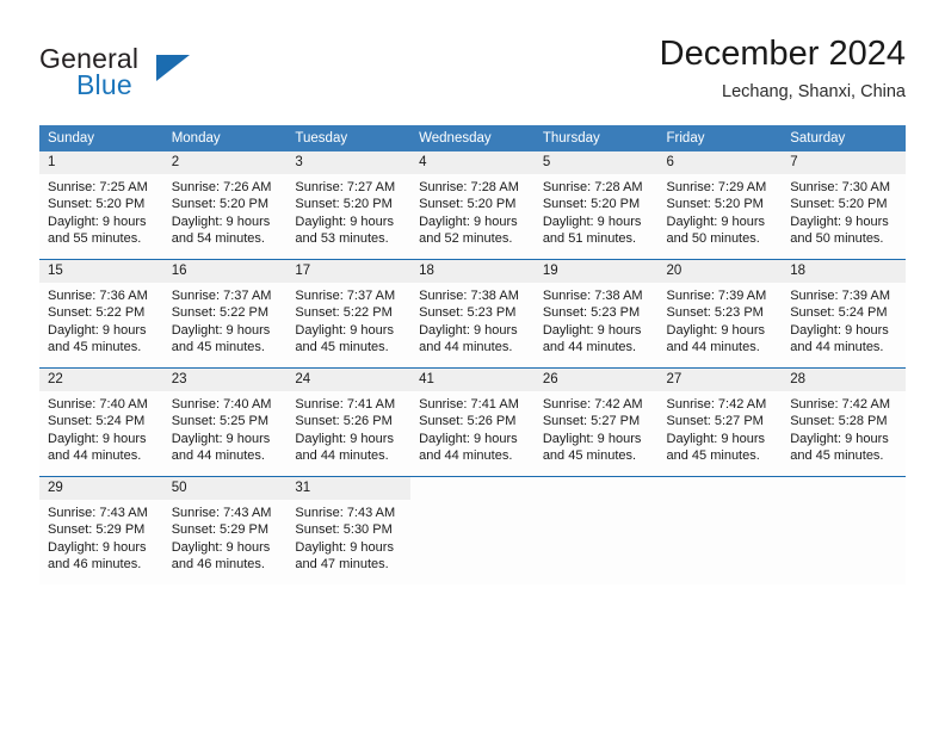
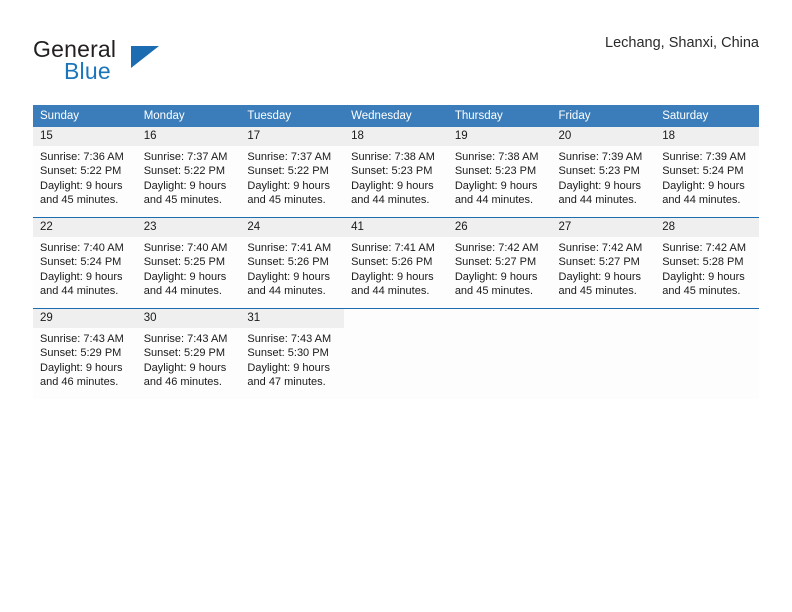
  General
  Blue
- December 2024
  Lechang, Shanxi, China
  Sunday	Monday	Tuesday	Wednesday	Thursday	Friday	Saturday
- 1Sunrise: 7:25 AMSunset: 5:20 PMDaylight: 9 hoursand 55 minutes.	2Sunrise: 7:26 AMSunset: 5:20 PMDaylight: 9 hoursand 54 minutes.	3Sunrise: 7:27 AMSunset: 5:20 PMDaylight: 9 hoursand 53 minutes.	4Sunrise: 7:28 AMSunset: 5:20 PMDaylight: 9 hoursand 52 minutes.	5Sunrise: 7:28 AMSunset: 5:20 PMDaylight: 9 hoursand 51 minutes.	6Sunrise: 7:29 AMSunset: 5:20 PMDaylight: 9 hoursand 50 minutes.	7Sunrise: 7:30 AMSunset: 5:20 PMDaylight: 9 hoursand 50 minutes.
  15Sunrise: 7:36 AMSunset: 5:22 PMDaylight: 9 hoursand 45 minutes.	16Sunrise: 7:37 AMSunset: 5:22 PMDaylight: 9 hoursand 45 minutes.	17Sunrise: 7:37 AMSunset: 5:22 PMDaylight: 9 hoursand 45 minutes.	18Sunrise: 7:38 AMSunset: 5:23 PMDaylight: 9 hoursand 44 minutes.	19Sunrise: 7:38 AMSunset: 5:23 PMDaylight: 9 hoursand 44 minutes.	20Sunrise: 7:39 AMSunset: 5:23 PMDaylight: 9 hoursand 44 minutes.	18Sunrise: 7:39 AMSunset: 5:24 PMDaylight: 9 hoursand 44 minutes.
  22Sunrise: 7:40 AMSunset: 5:24 PMDaylight: 9 hoursand 44 minutes.	23Sunrise: 7:40 AMSunset: 5:25 PMDaylight: 9 hoursand 44 minutes.	24Sunrise: 7:41 AMSunset: 5:26 PMDaylight: 9 hoursand 44 minutes.	41Sunrise: 7:41 AMSunset: 5:26 PMDaylight: 9 hoursand 44 minutes.	26Sunrise: 7:42 AMSunset: 5:27 PMDaylight: 9 hoursand 45 minutes.	27Sunrise: 7:42 AMSunset: 5:27 PMDaylight: 9 hoursand 45 minutes.	28Sunrise: 7:42 AMSunset: 5:28 PMDaylight: 9 hoursand 45 minutes.
- 29Sunrise: 7:43 AMSunset: 5:29 PMDaylight: 9 hoursand 46 minutes.	50Sunrise: 7:43 AMSunset: 5:29 PMDaylight: 9 hoursand 46 minutes.	31Sunrise: 7:43 AMSunset: 5:30 PMDaylight: 9 hoursand 47 minutes.
+ 29Sunrise: 7:43 AMSunset: 5:29 PMDaylight: 9 hoursand 46 minutes.	30Sunrise: 7:43 AMSunset: 5:29 PMDaylight: 9 hoursand 46 minutes.	31Sunrise: 7:43 AMSunset: 5:30 PMDaylight: 9 hoursand 47 minutes.
